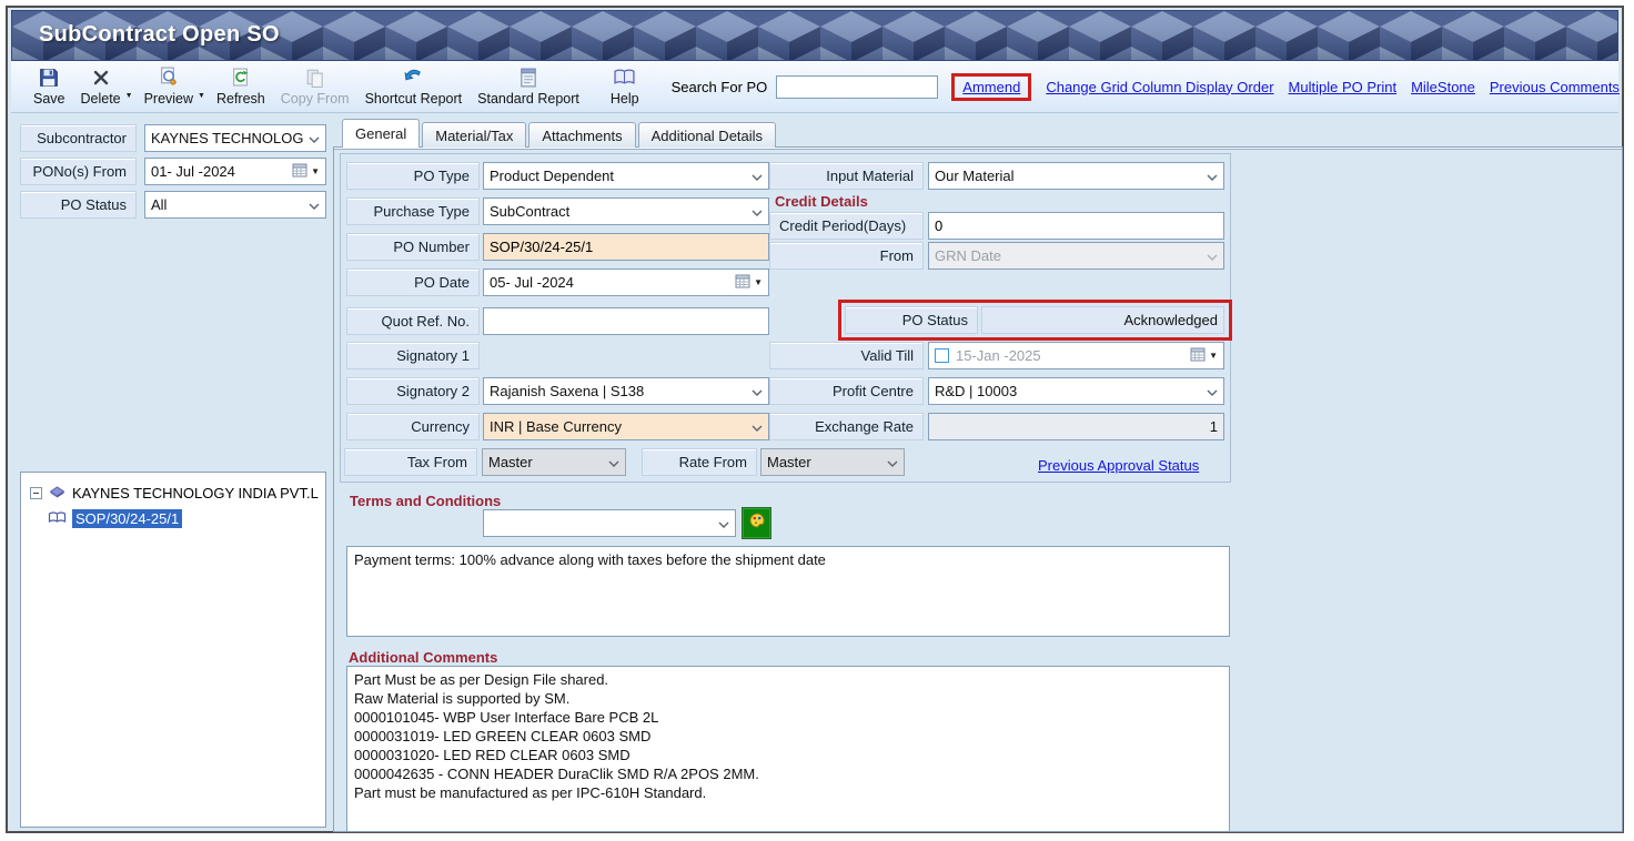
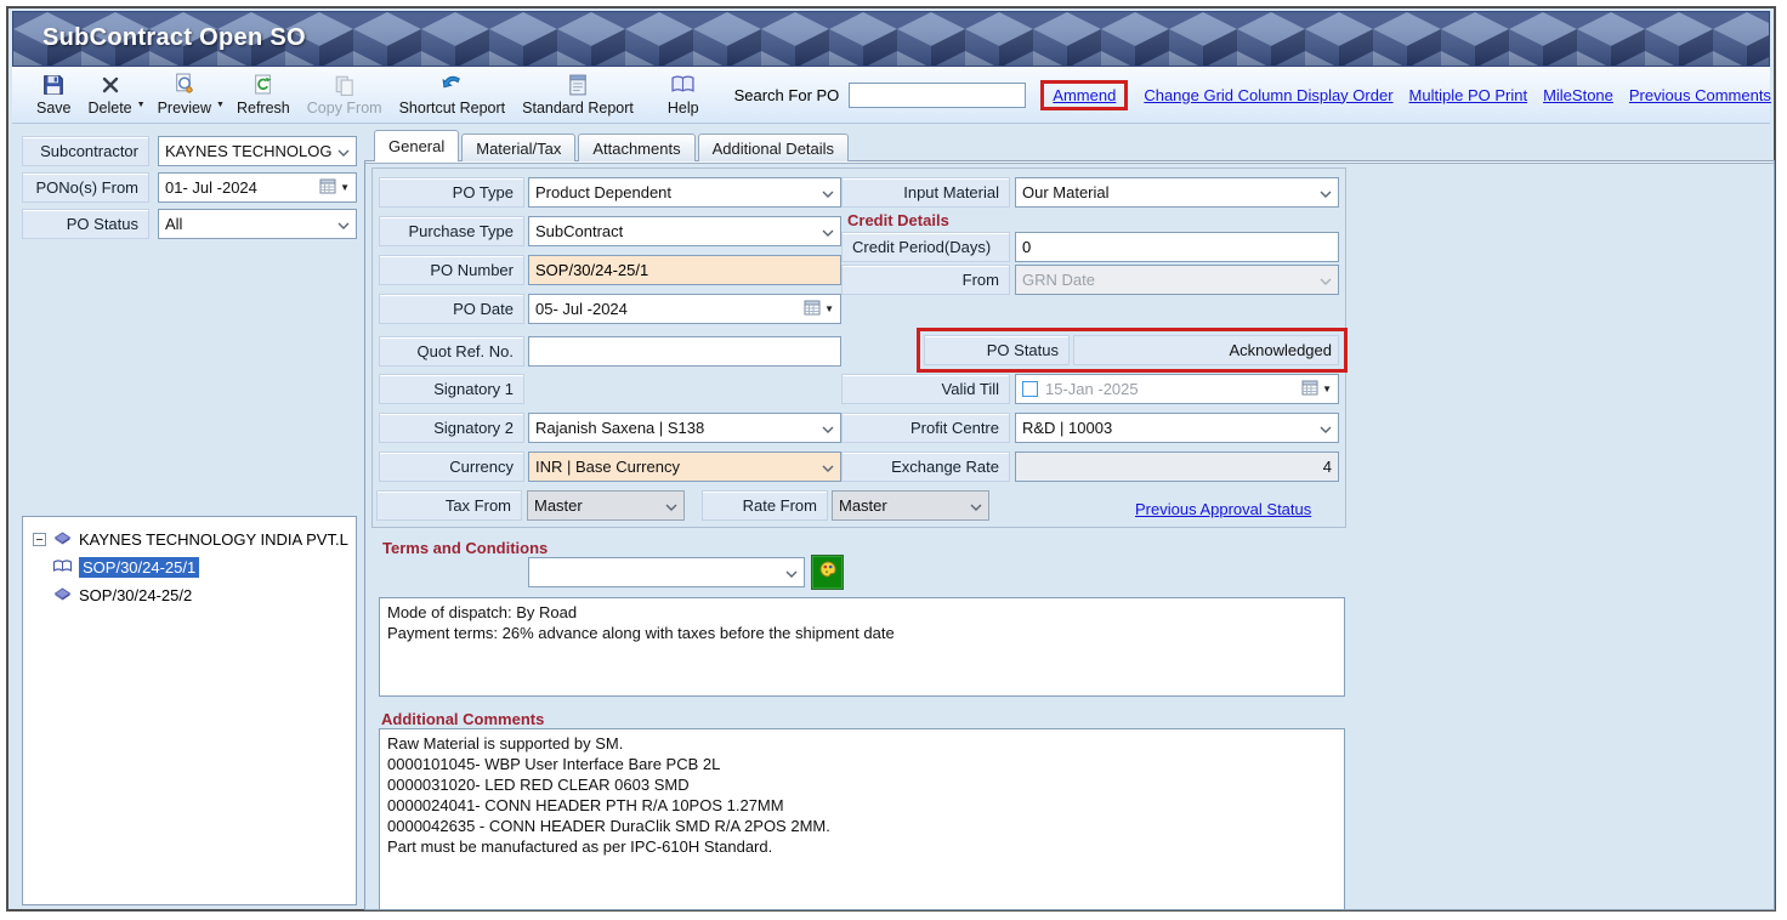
  SubContract Open SO
  Save
  Delete
  Preview
  Refresh
  Copy From
  Shortcut Report
  Standard Report
  Help
  Search For PO
  Ammend
  Change Grid Column Display Order
  Multiple PO Print
  MileStone
  Previous Comments
  Subcontractor
  KAYNES TECHNOLOG
  PONo(s) From
  01- Jul -2024
  ▼
  PO Status
  All
  KAYNES TECHNOLOGY INDIA PVT.L
  SOP/30/24-25/1
+ SOP/30/24-25/2
  General
  Material/Tax
  Attachments
  Additional Details
  PO Type
  Product Dependent
  Purchase Type
  SubContract
  PO Number
  SOP/30/24-25/1
  PO Date
  05- Jul -2024
  ▼
  Quot Ref. No.
  Signatory 1
  Signatory 2
  Rajanish Saxena | S138
  Currency
  INR | Base Currency
  Tax From
  Master
  Rate From
  Master
  Input Material
  Our Material
  Credit Details
  Credit Period(Days)
  0
  From
  GRN Date
  PO Status
  Acknowledged
  Valid Till
  15-Jan -2025
  ▼
  Profit Centre
  R&D | 10003
  Exchange Rate
- 1
+ 4
  Previous Approval Status
  Terms and Conditions
+ Mode of dispatch: By Road
- Payment terms: 100% advance along with taxes before the shipment date
+ Payment terms: 26% advance along with taxes before the shipment date
  Additional Comments
- Part Must be as per Design File shared.
  Raw Material is supported by SM.
  0000101045- WBP User Interface Bare PCB 2L
- 0000031019- LED GREEN CLEAR 0603 SMD
  0000031020- LED RED CLEAR 0603 SMD
+ 0000024041- CONN HEADER PTH R/A 10POS 1.27MM
  0000042635 - CONN HEADER DuraClik SMD R/A 2POS 2MM.
  Part must be manufactured as per IPC-610H Standard.
